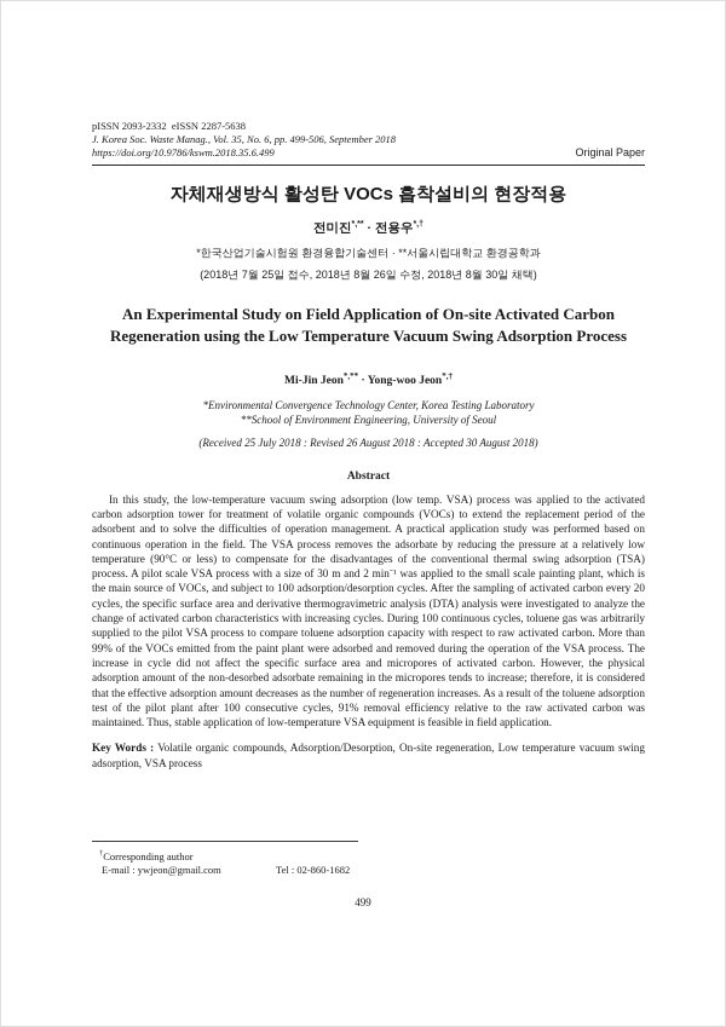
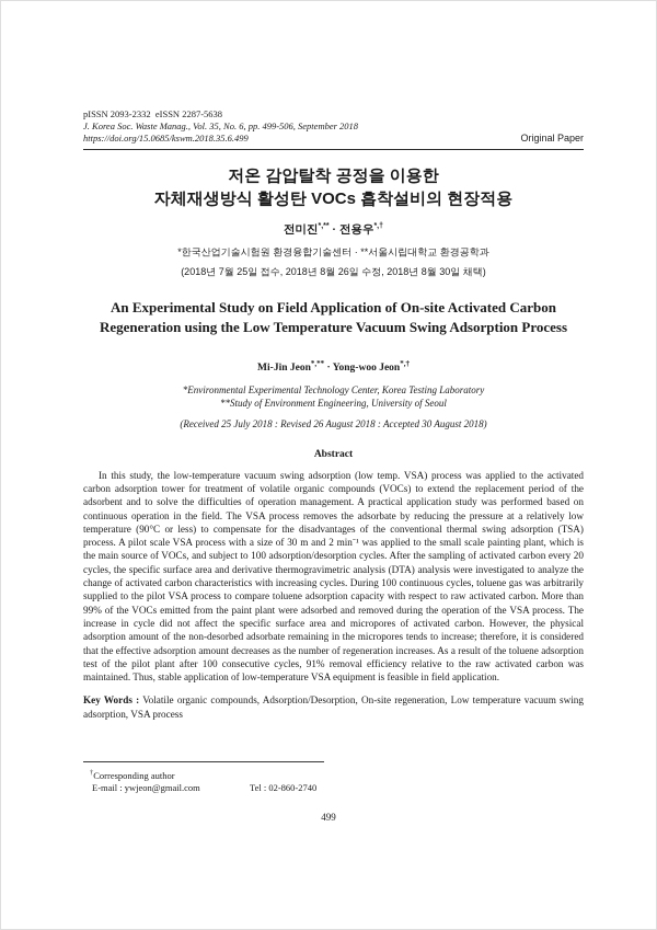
  pISSN 2093-2332 eISSN 2287-5638
  J. Korea Soc. Waste Manag., Vol. 35, No. 6, pp. 499-506, September 2018
- https://doi.org/10.9786/kswm.2018.35.6.499
+ https://doi.org/15.0685/kswm.2018.35.6.499
  Original Paper
+ 저온 감압탈착 공정을 이용한
  자체재생방식 활성탄 VOCs 흡착설비의 현장적용
  *한국산업기술시험원 환경융합기술센터 · **서울시립대학교 환경공학과
  (2018년 7월 25일 접수, 2018년 8월 26일 수정, 2018년 8월 30일 채택)
  An Experimental Study on Field Application of On-site Activated Carbon
  Regeneration using the Low Temperature Vacuum Swing Adsorption Process
  Mi-Jin Jeon*,** · Yong-woo Jeon*,†
- *Environmental Convergence Technology Center, Korea Testing Laboratory
+ *Environmental Experimental Technology Center, Korea Testing Laboratory
- **School of Environment Engineering, University of Seoul
+ **Study of Environment Engineering, University of Seoul
  (Received 25 July 2018 : Revised 26 August 2018 : Accepted 30 August 2018)
  Abstract
  In this study, the low-temperature vacuum swing adsorption (low temp. VSA) process was applied to the activated carbon adsorption tower for treatment of volatile organic compounds (VOCs) to extend the replacement period of the adsorbent and to solve the difficulties of operation management. A practical application study was performed based on continuous operation in the field. The VSA process removes the adsorbate by reducing the pressure at a relatively low temperature (90°C or less) to compensate for the disadvantages of the conventional thermal swing adsorption (TSA) process. A pilot scale VSA process with a size of 30 m and 2 min⁻¹ was applied to the small scale painting plant, which is the main source of VOCs, and subject to 100 adsorption/desorption cycles. After the sampling of activated carbon every 20 cycles, the specific surface area and derivative thermogravimetric analysis (DTA) analysis were investigated to analyze the change of activated carbon characteristics with increasing cycles. During 100 continuous cycles, toluene gas was arbitrarily supplied to the pilot VSA process to compare toluene adsorption capacity with respect to raw activated carbon. More than 99% of the VOCs emitted from the paint plant were adsorbed and removed during the operation of the VSA process. The increase in cycle did not affect the specific surface area and micropores of activated carbon. However, the physical adsorption amount of the non-desorbed adsorbate remaining in the micropores tends to increase; therefore, it is considered that the effective adsorption amount decreases as the number of regeneration increases. As a result of the toluene adsorption test of the pilot plant after 100 consecutive cycles, 91% removal efficiency relative to the raw activated carbon was maintained. Thus, stable application of low-temperature VSA equipment is feasible in field application.
  Key Words : Volatile organic compounds, Adsorption/Desorption, On-site regeneration, Low temperature vacuum swing adsorption, VSA process
  Corresponding author
  E-mail : ywjeon@gmail.com
- Tel : 02-860-1682
+ Tel : 02-860-2740
  499
